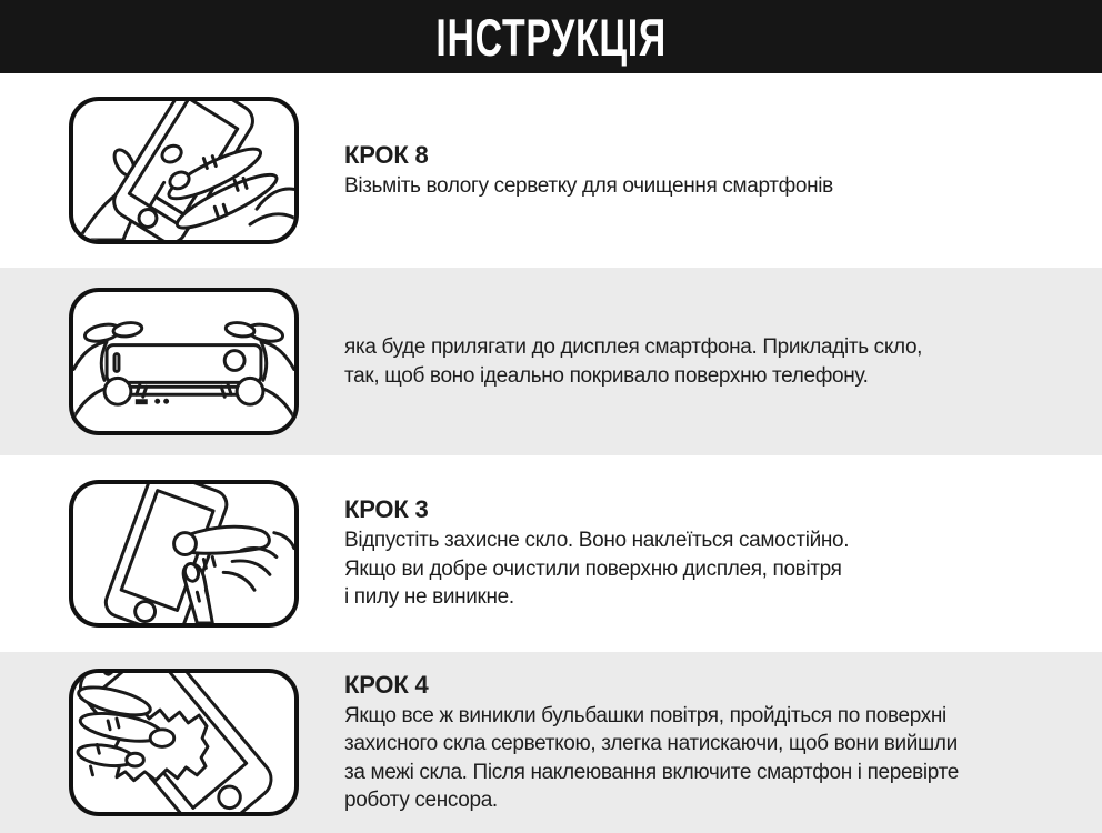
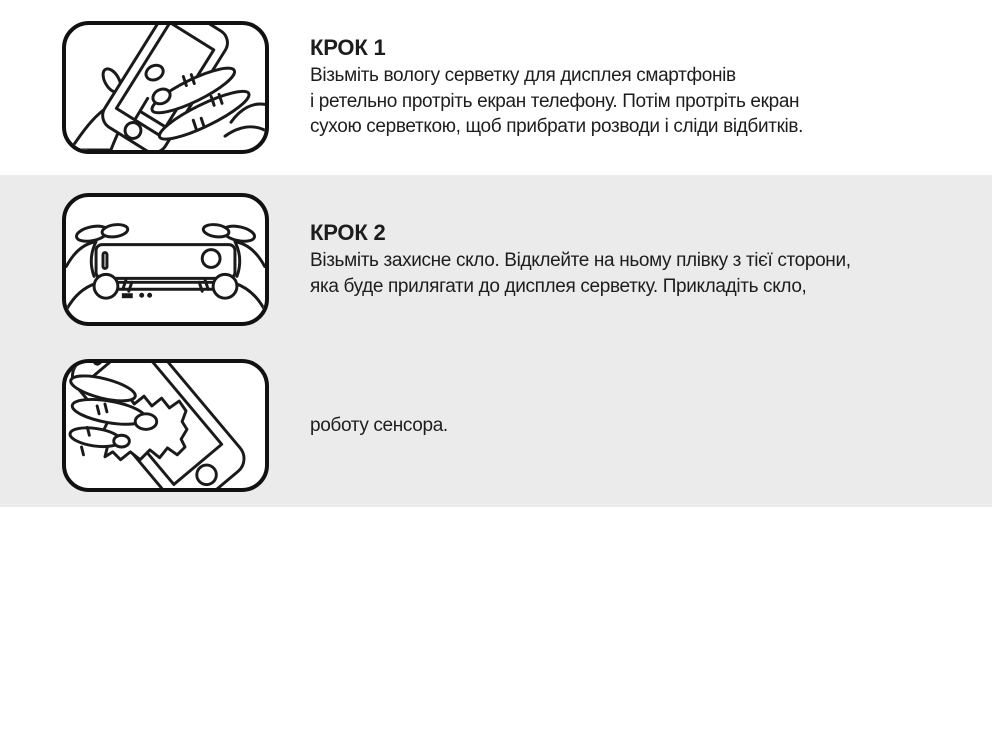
- ІНСТРУКЦІЯ
- КРОК 8
+ КРОК 1
- Візьміть вологу серветку для очищення смартфонів
+ Візьміть вологу серветку для дисплея смартфонів
+ і ретельно протріть екран телефону. Потім протріть екран
+ сухою серветкою, щоб прибрати розводи і сліди відбитків.
+ КРОК 2
+ Візьміть захисне скло. Відклейте на ньому плівку з тієї сторони,
- яка буде прилягати до дисплея смартфона. Прикладіть скло,
+ яка буде прилягати до дисплея серветку. Прикладіть скло,
- так, щоб воно ідеально покривало поверхню телефону.
- КРОК 3
- Відпустіть захисне скло. Воно наклеїться самостійно.
- Якщо ви добре очистили поверхню дисплея, повітря
- і пилу не виникне.
- КРОК 4
- Якщо все ж виникли бульбашки повітря, пройдіться по поверхні
- захисного скла серветкою, злегка натискаючи, щоб вони вийшли
- за межі скла. Після наклеювання включите смартфон і перевірте
  роботу сенсора.
